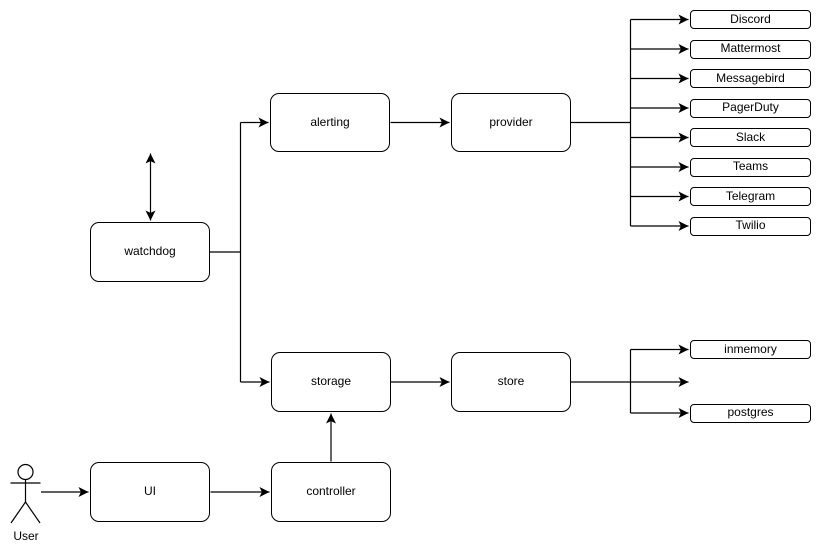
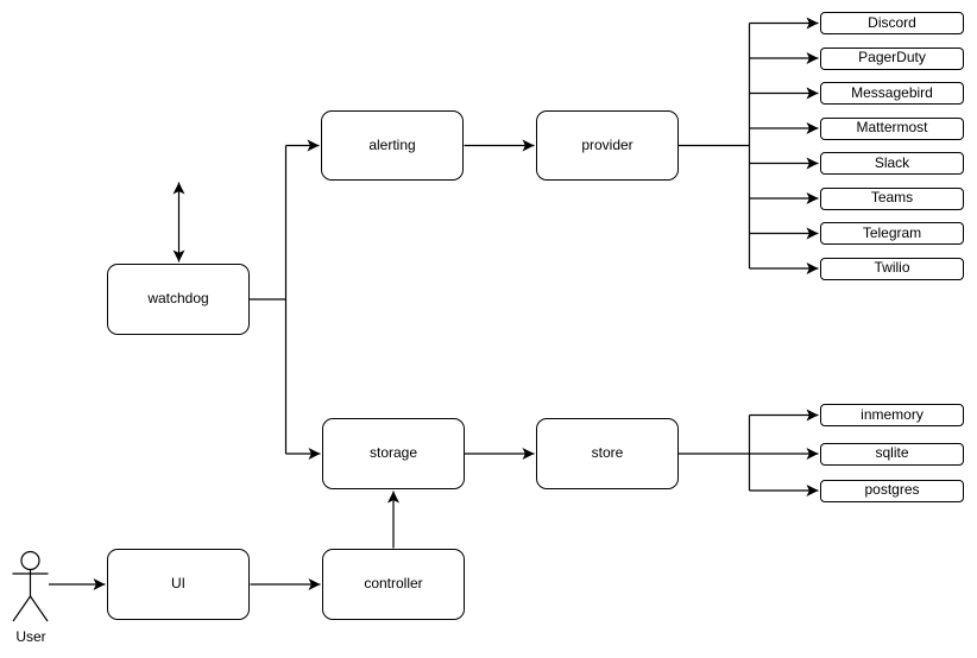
  watchdog
  alerting
  provider
  storage
  store
  UI
  controller
  Discord
- Mattermost
+ PagerDuty
  Messagebird
- PagerDuty
+ Mattermost
  Slack
  Teams
  Telegram
  Twilio
  inmemory
+ sqlite
  postgres
  User
